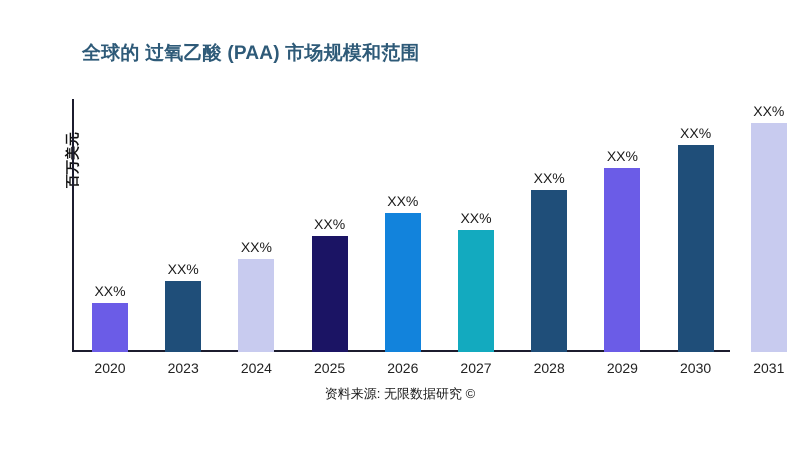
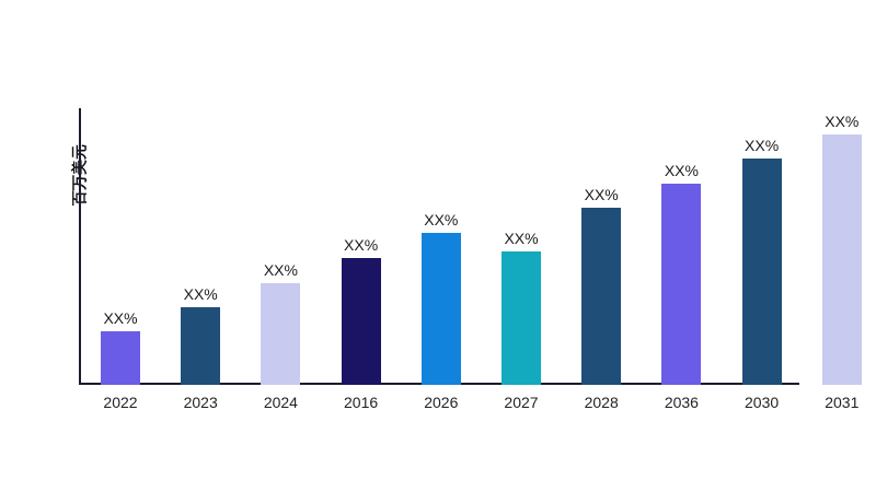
- 全球的 过氧乙酸 (PAA) 市场规模和范围
  XX%
  XX%
  XX%
  XX%
  XX%
  XX%
  XX%
  XX%
  XX%
  XX%
- 2020
+ 2022
  2023
  2024
- 2025
+ 2016
  2026
  2027
  2028
- 2029
+ 2036
  2030
  2031
- 资料来源: 无限数据研究 ©
